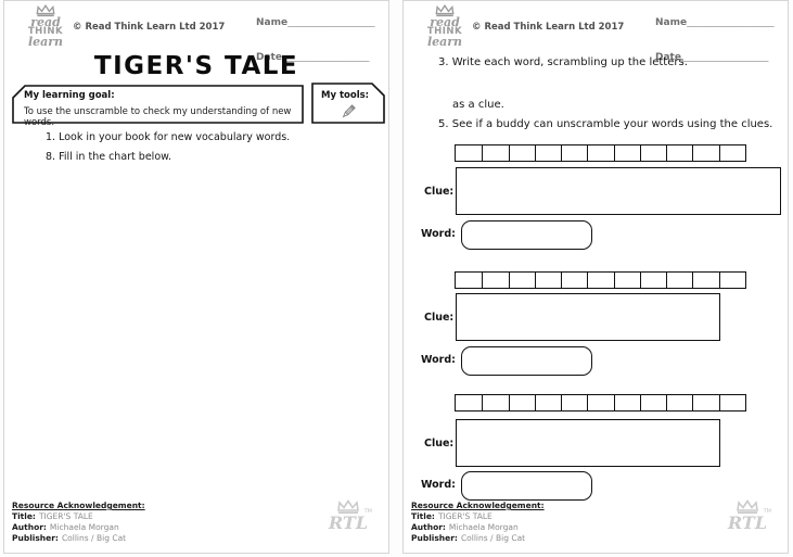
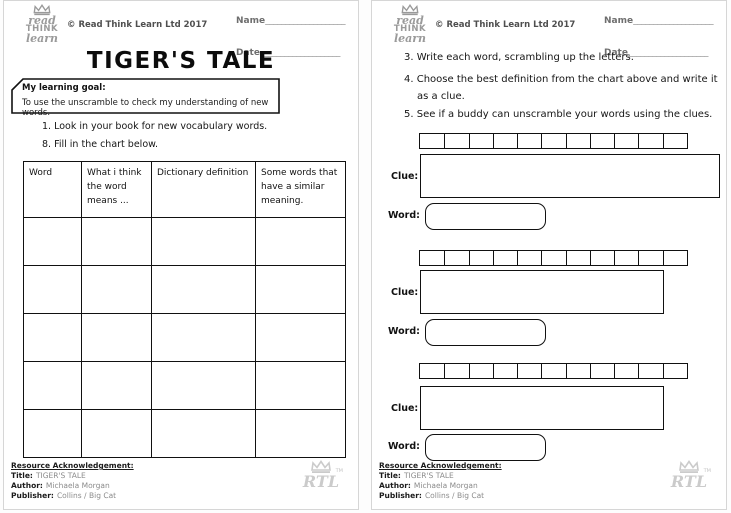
  read
  THINK
  learn
  © Read Think Learn Ltd 2017
  Name____________________
  Date____________________
  TIGER'S TALE
  My learning goal:
  To use the unscramble to check my understanding of new words.
- My tools:
  1. Look in your book for new vocabulary words.
  8. Fill in the chart below.
+ Word	What i think the word means ...	Dictionary definition	Some words that have a similar meaning.
  Resource Acknowledgement:
  Title: TIGER'S TALE
  Author: Michaela Morgan
  Publisher: Collins / Big Cat
  RTL
  read
  THINK
  learn
  © Read Think Learn Ltd 2017
  Name____________________
  Date____________________
  3. Write each word, scrambling up the letters.
+ 4. Choose the best definition from the chart above and write it
  as a clue.
  5. See if a buddy can unscramble your words using the clues.
  Clue:
  Word:
  Clue:
  Word:
  Clue:
  Word:
  Resource Acknowledgement:
  Title: TIGER'S TALE
  Author: Michaela Morgan
  Publisher: Collins / Big Cat
  RTL
